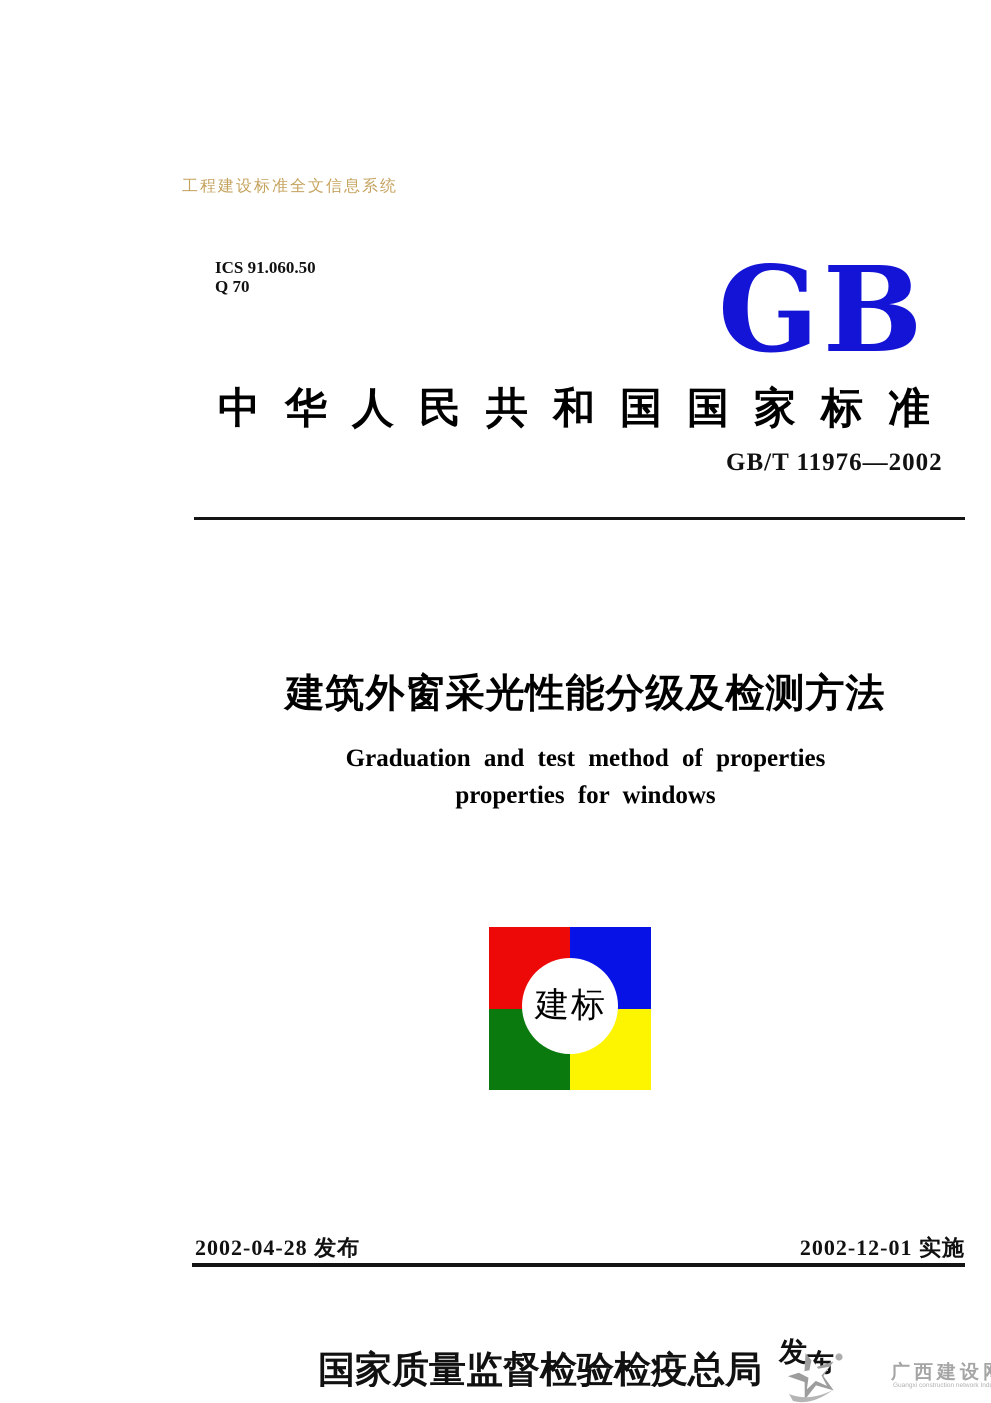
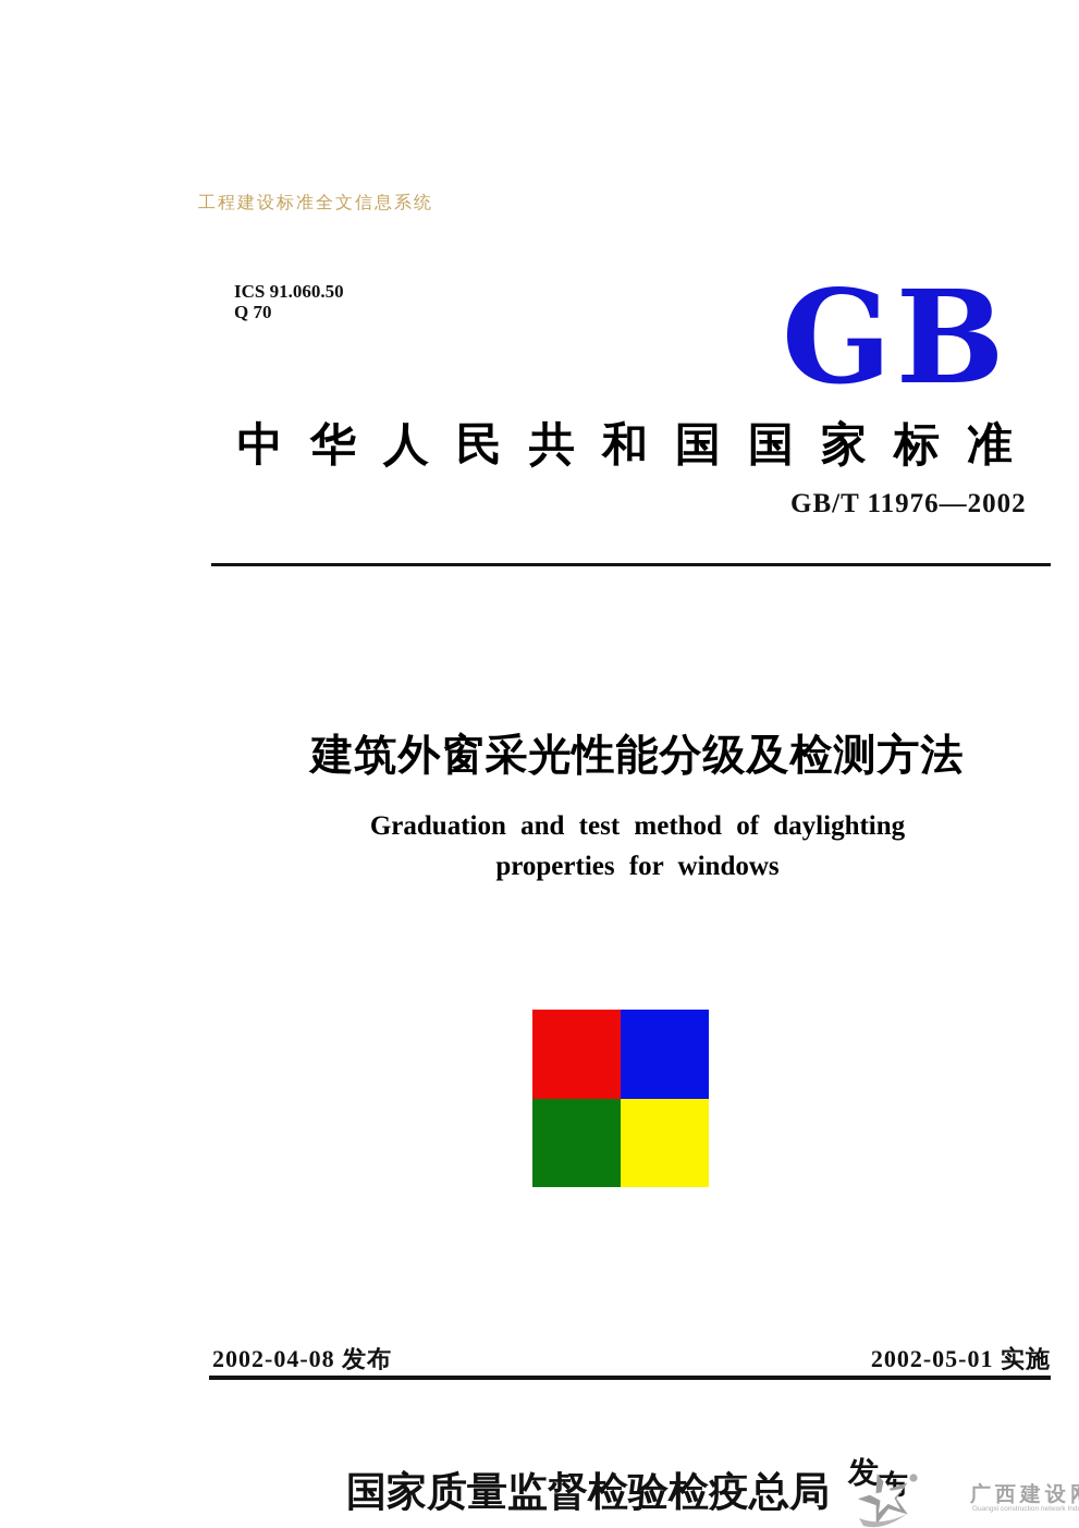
  工程建设标准全文信息系统
  ICS 91.060.50
  Q 70
  GB
  中华人民共和国国家标准
  GB/T 11976—2002
  建筑外窗采光性能分级及检测方法
- Graduation and test method of properties
+ Graduation and test method of daylighting
  properties for windows
- 建标
- 2002-04-28 发布
+ 2002-04-08 发布
- 2002-12-01 实施
+ 2002-05-01 实施
  国家质量监督检验检疫总局
  发
  布
  广西建设
